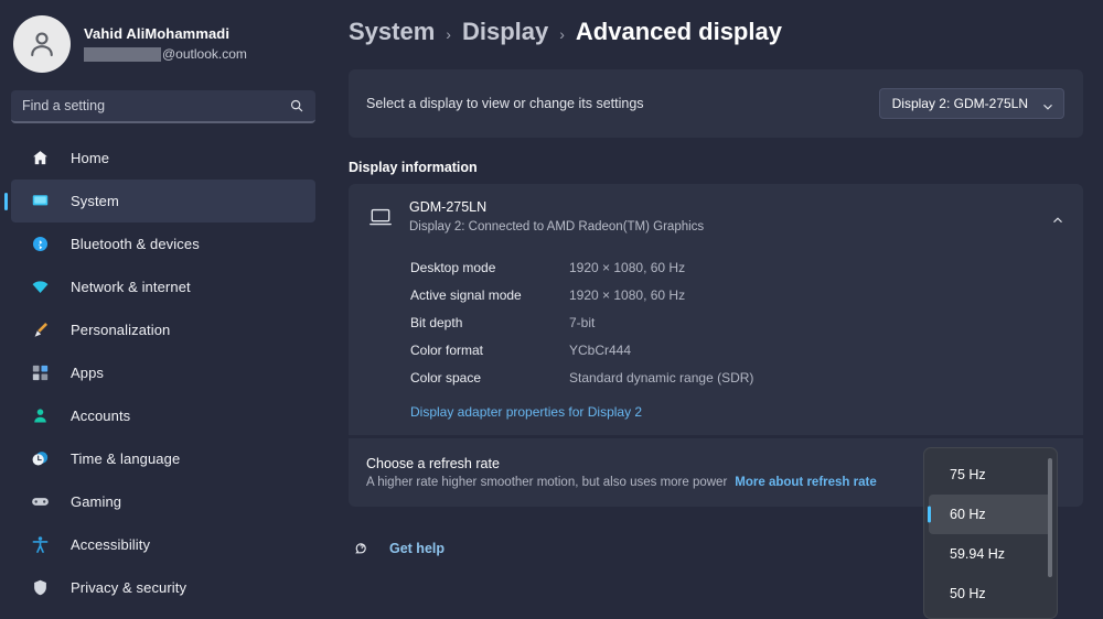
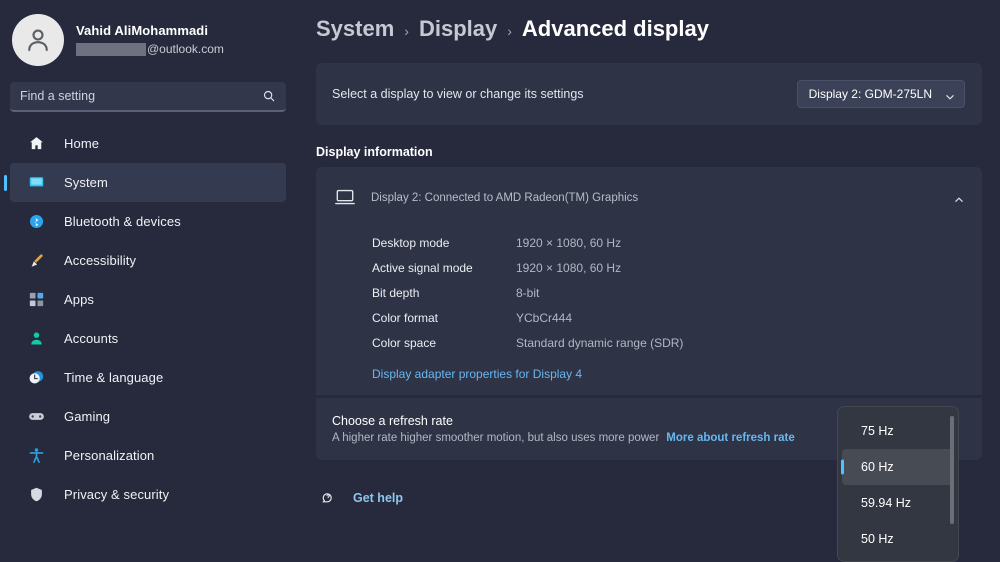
  Vahid AliMohammadi
  @outlook.com
  Find a setting
  Home
  System
  Bluetooth & devices
- Network & internet
- Personalization
+ Accessibility
  Apps
  Accounts
  Time & language
  Gaming
- Accessibility
+ Personalization
  Privacy & security
  System
  ›
  Display
  ›
  Advanced display
  Select a display to view or change its settings
  Display 2: GDM-275LN
  Display information
- GDM-275LN
  Display 2: Connected to AMD Radeon(TM) Graphics
  Desktop mode
  1920 × 1080, 60 Hz
  Active signal mode
  1920 × 1080, 60 Hz
  Bit depth
- 7-bit
+ 8-bit
  Color format
  YCbCr444
  Color space
  Standard dynamic range (SDR)
- Display adapter properties for Display 2
+ Display adapter properties for Display 4
  Choose a refresh rate
  A higher rate higher smoother motion, but also uses more power More about refresh rate
  Get help
  75 Hz
  60 Hz
  59.94 Hz
  50 Hz
